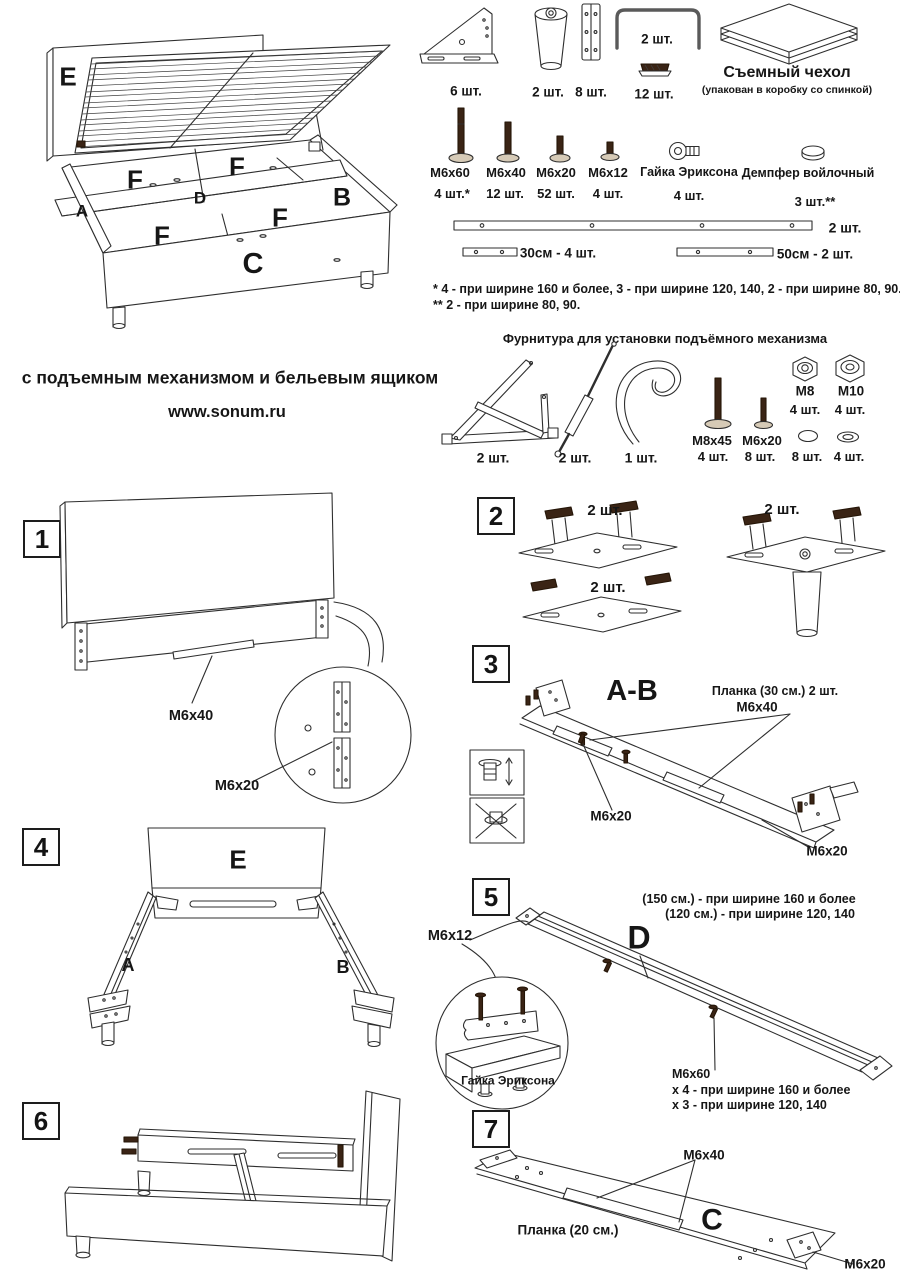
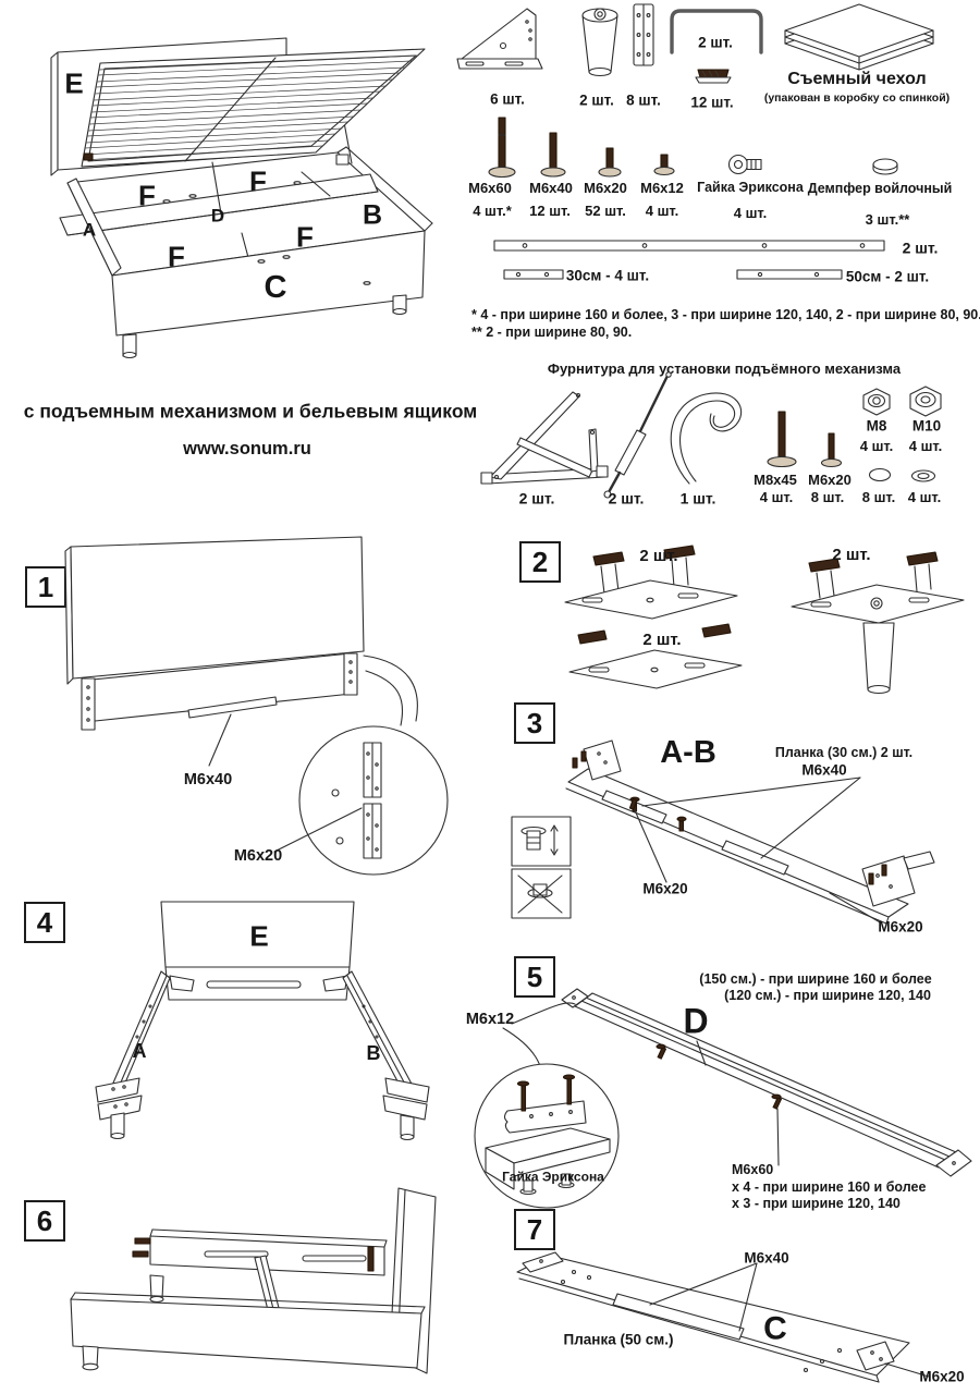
  E
  F
  F
  F
  F
  D
  A
  B
  C
  с подъемным механизмом и бельевым ящиком
  www.sonum.ru
  6 шт.
  2 шт.
  8 шт.
  2 шт.
  12 шт.
  Съемный чехол
  (упакован в коробку со спинкой)
  M6x60
  4 шт.*
  M6x40
  12 шт.
  M6x20
  52 шт.
  M6x12
  4 шт.
  Гайка Эриксона
  4 шт.
  Демпфер войлочный
  3 шт.**
  2 шт.
  30см - 4 шт.
  50см - 2 шт.
  * 4 - при ширине 160 и более, 3 - при ширине 120, 140, 2 - при ширине 80, 90
  ** 2 - при ширине 80, 90.
  Фурнитура для установки подъёмного механизма
  2 шт.
  2 шт.
  1 шт.
  M8x45
  4 шт.
  M6x20
  8 шт.
  М8
  4 шт.
  М10
  4 шт.
  8 шт.
  4 шт.
  1
  M6x40
  M6x20
  2
  2 шт.
  2 шт.
  2 шт.
  3
  А-В
  Планка (30 см.) 2 шт.
  M6x40
  M6x20
  M6x20
  4
  E
  A
  B
  5
  (150 см.) - при ширине 160 и более
  (120 см.) - при ширине 120, 140
  M6x12
  D
  Гайка Эриксона
  M6x60
  х 4 - при ширине 160 и более
  х 3 - при ширине 120, 140
  6
  7
  M6x40
  C
- Планка (20 см.)
+ Планка (50 см.)
  M6x20
